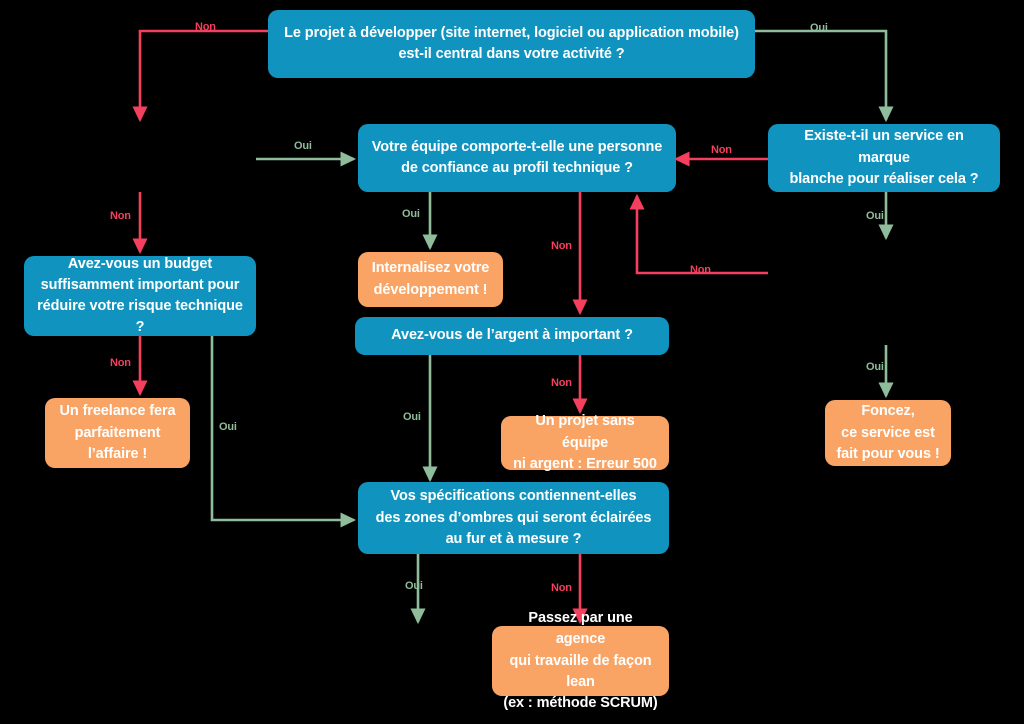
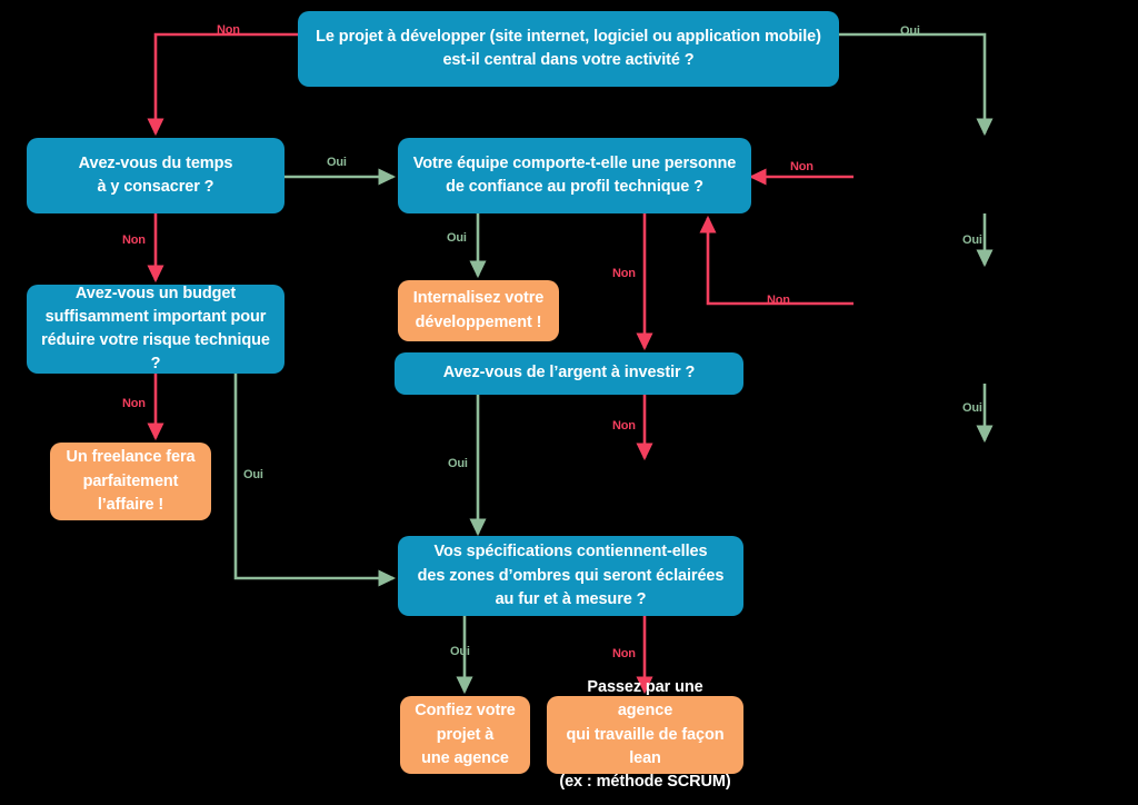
  Le projet à développer (site internet, logiciel ou application mobile)
  est-il central dans votre activité ?
+ Avez-vous du temps
+ à y consacrer ?
  Avez-vous un budget
  suffisamment important pour
  réduire votre risque technique ?
  Un freelance fera
  parfaitement
  l’affaire !
  Votre équipe comporte-t-elle une personne
  de confiance au profil technique ?
  Internalisez votre
  développement !
- Avez-vous de l’argent à important ?
+ Avez-vous de l’argent à investir ?
- Un projet sans équipe
- ni argent : Erreur 500
- Existe-t-il un service en marque
- blanche pour réaliser cela ?
- Foncez,
- ce service est
- fait pour vous !
  Vos spécifications contiennent-elles
  des zones d’ombres qui seront éclairées
  au fur et à mesure ?
+ Confiez votre
+ projet à
+ une agence
  Passez par une agence
  qui travaille de façon lean
  (ex : méthode SCRUM)
  Non
  Oui
  Non
  Oui
  Non
  Oui
  Oui
  Non
  Oui
  Non
  Non
  Oui
  Non
  Oui
  Oui
  Non
